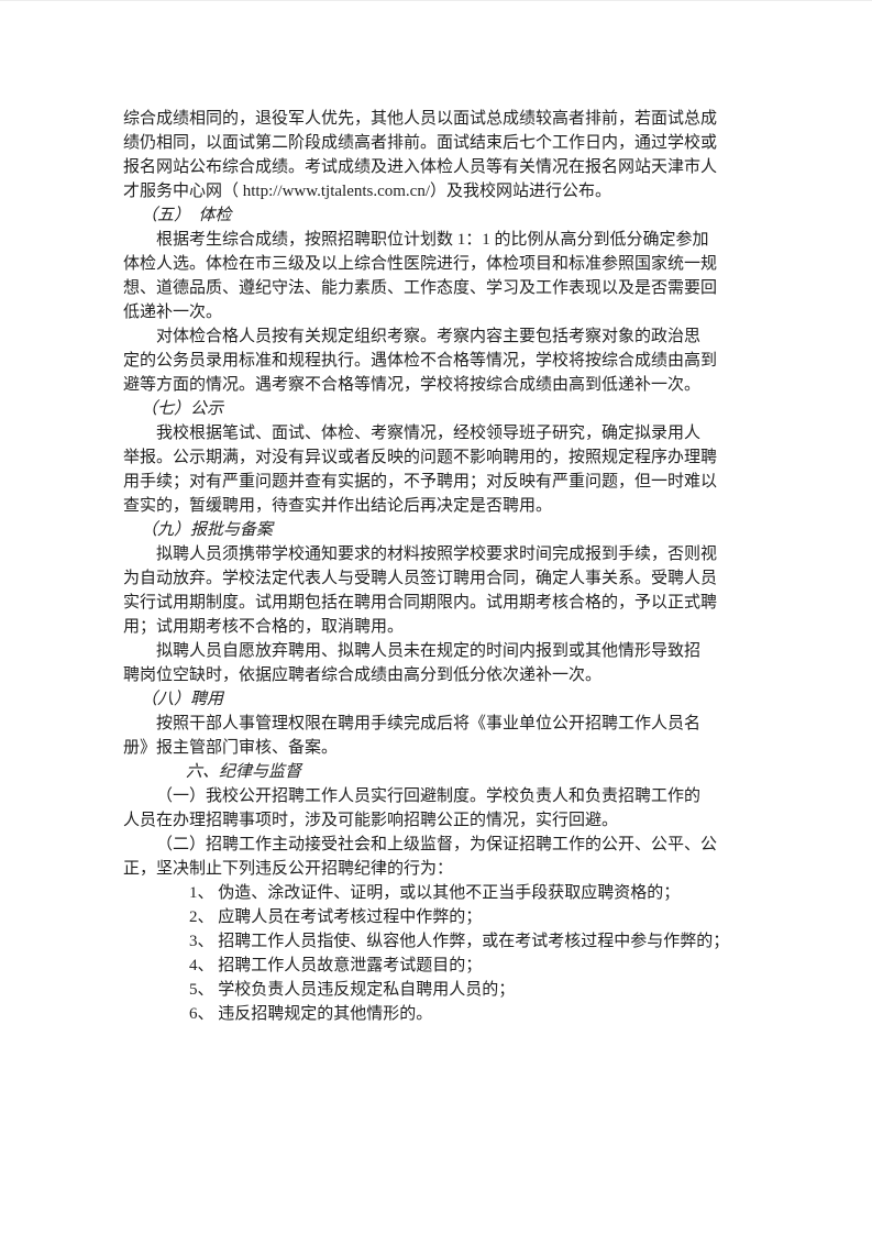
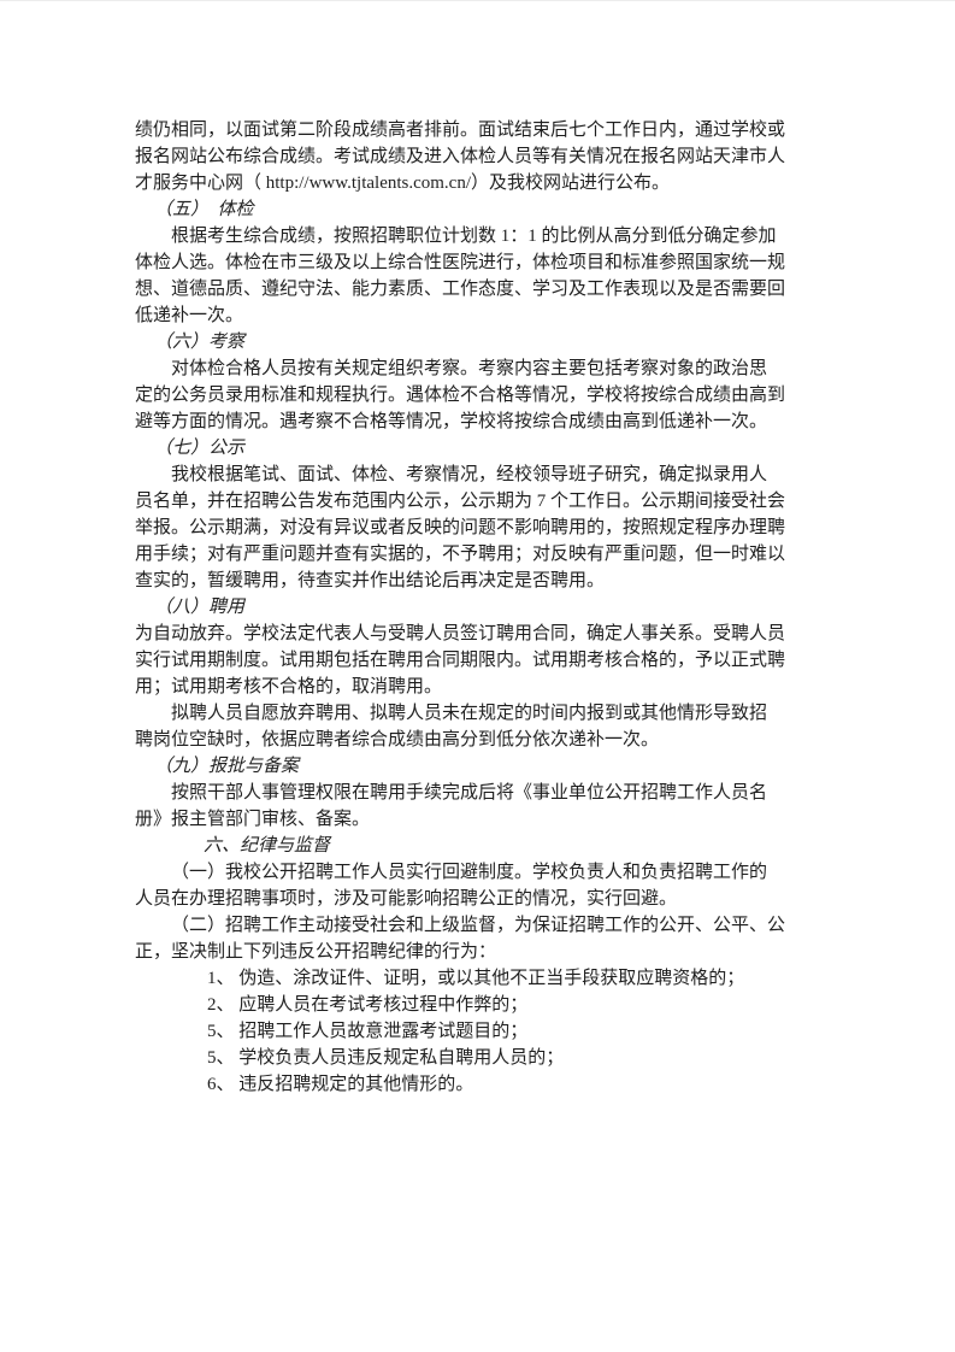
- 综合成绩相同的，退役军人优先，其他人员以面试总成绩较高者排前，若面试总成
  绩仍相同，以面试第二阶段成绩高者排前。面试结束后七个工作日内，通过学校或
  报名网站公布综合成绩。考试成绩及进入体检人员等有关情况在报名网站天津市人
  才服务中心网（ http://www.tjtalents.com.cn/）及我校网站进行公布。
  （五） 体检
  根据考生综合成绩，按照招聘职位计划数 1：1 的比例从高分到低分确定参加
  体检人选。体检在市三级及以上综合性医院进行，体检项目和标准参照国家统一规
  想、道德品质、遵纪守法、能力素质、工作态度、学习及工作表现以及是否需要回
  低递补一次。
+ （六）考察
  对体检合格人员按有关规定组织考察。考察内容主要包括考察对象的政治思
  定的公务员录用标准和规程执行。遇体检不合格等情况，学校将按综合成绩由高到
  避等方面的情况。遇考察不合格等情况，学校将按综合成绩由高到低递补一次。
  （七）公示
  我校根据笔试、面试、体检、考察情况，经校领导班子研究，确定拟录用人
+ 员名单，并在招聘公告发布范围内公示，公示期为 7 个工作日。公示期间接受社会
  举报。公示期满，对没有异议或者反映的问题不影响聘用的，按照规定程序办理聘
  用手续；对有严重问题并查有实据的，不予聘用；对反映有严重问题，但一时难以
  查实的，暂缓聘用，待查实并作出结论后再决定是否聘用。
- （九）报批与备案
+ （八）聘用
- 拟聘人员须携带学校通知要求的材料按照学校要求时间完成报到手续，否则视
  为自动放弃。学校法定代表人与受聘人员签订聘用合同，确定人事关系。受聘人员
  实行试用期制度。试用期包括在聘用合同期限内。试用期考核合格的，予以正式聘
  用；试用期考核不合格的，取消聘用。
  拟聘人员自愿放弃聘用、拟聘人员未在规定的时间内报到或其他情形导致招
  聘岗位空缺时，依据应聘者综合成绩由高分到低分依次递补一次。
- （八）聘用
+ （九）报批与备案
  按照干部人事管理权限在聘用手续完成后将《事业单位公开招聘工作人员名
  册》报主管部门审核、备案。
  六、纪律与监督
  （一）我校公开招聘工作人员实行回避制度。学校负责人和负责招聘工作的
  人员在办理招聘事项时，涉及可能影响招聘公正的情况，实行回避。
  （二）招聘工作主动接受社会和上级监督，为保证招聘工作的公开、公平、公
  正，坚决制止下列违反公开招聘纪律的行为：
  1、 伪造、涂改证件、证明，或以其他不正当手段获取应聘资格的；
  2、 应聘人员在考试考核过程中作弊的；
- 3、 招聘工作人员指使、纵容他人作弊，或在考试考核过程中参与作弊的；
- 4、 招聘工作人员故意泄露考试题目的；
+ 5、 招聘工作人员故意泄露考试题目的；
  5、 学校负责人员违反规定私自聘用人员的；
  6、 违反招聘规定的其他情形的。
